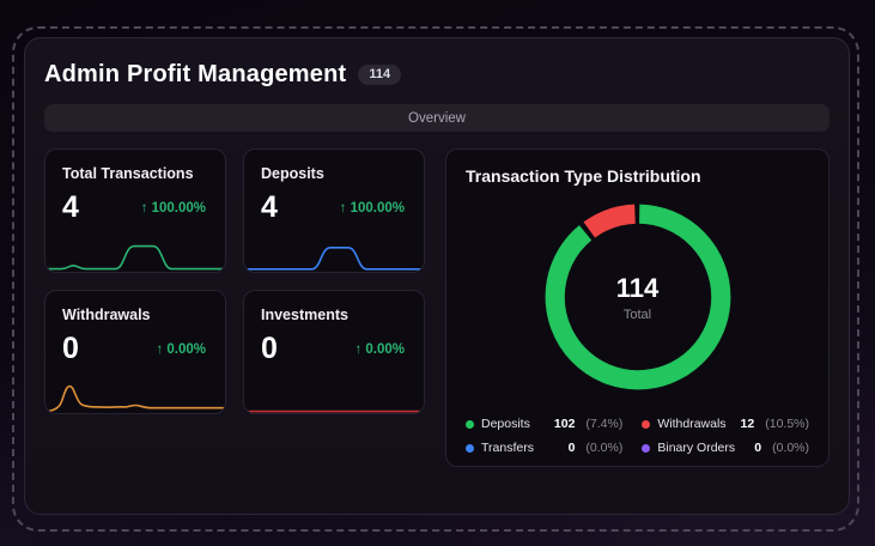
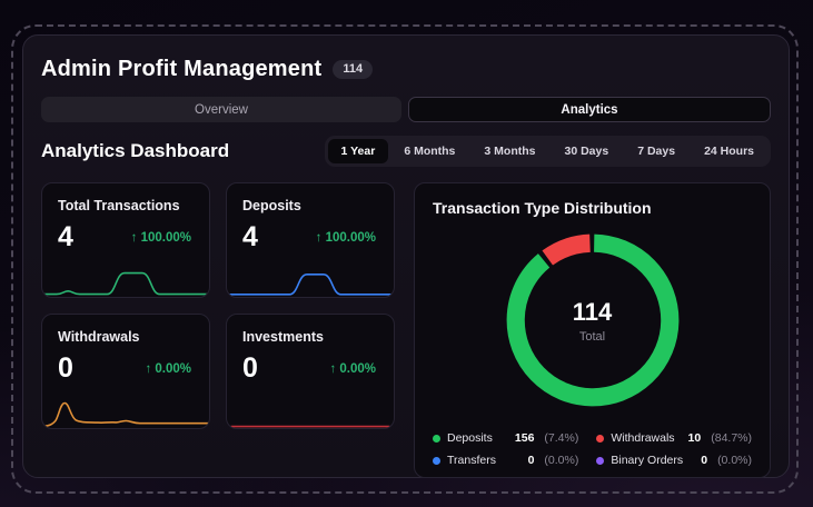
  Admin Profit Management
  114
  Overview
+ Analytics
+ Analytics Dashboard
+ 1 Year
+ 6 Months
+ 3 Months
+ 30 Days
+ 7 Days
+ 24 Hours
  Total Transactions
  4
  ↑ 100.00%
  Deposits
  4
  ↑ 100.00%
  Withdrawals
  0
  ↑ 0.00%
  Investments
  0
  ↑ 0.00%
  Transaction Type Distribution
  114
  Total
  Deposits
- 102
+ 156
  (7.4%)
  Withdrawals
- 12
+ 10
- (10.5%)
+ (84.7%)
  Transfers
  0
  (0.0%)
  Binary Orders
  0
  (0.0%)
